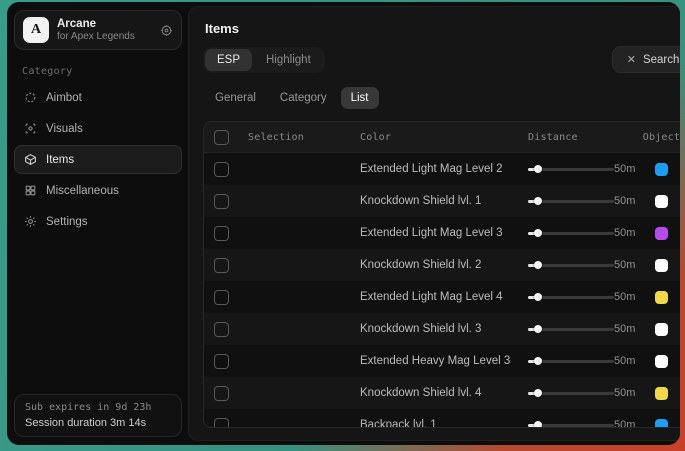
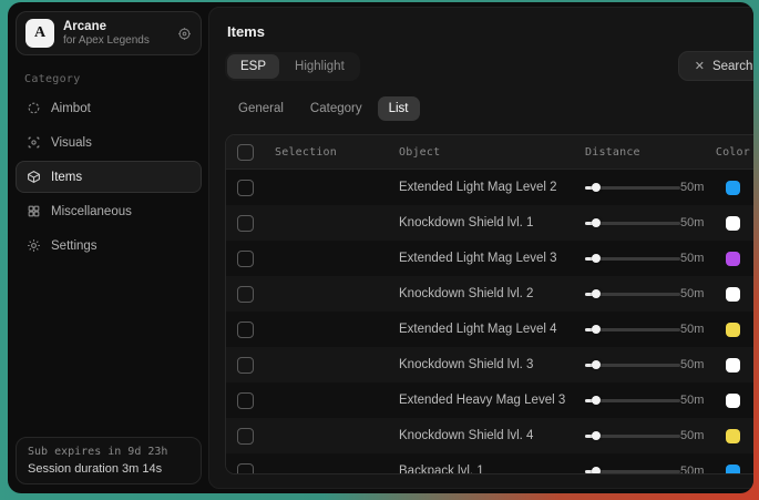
  A
  Arcane
  for Apex Legends
  Category
  Aimbot
  Visuals
  Items
  Miscellaneous
  Settings
  Sub expires in 9d 23h
  Session duration 3m 14s
  Items
  ESP
  Highlight
  ✕
  Search
  General
  Category
  List
  Selection
- Color
+ Object
  Distance
- Object
+ Color
  Extended Light Mag Level 2
  50m
  Knockdown Shield lvl. 1
  50m
  Extended Light Mag Level 3
  50m
  Knockdown Shield lvl. 2
  50m
  Extended Light Mag Level 4
  50m
  Knockdown Shield lvl. 3
  50m
  Extended Heavy Mag Level 3
  50m
  Knockdown Shield lvl. 4
  50m
  Backpack lvl. 1
  50m
